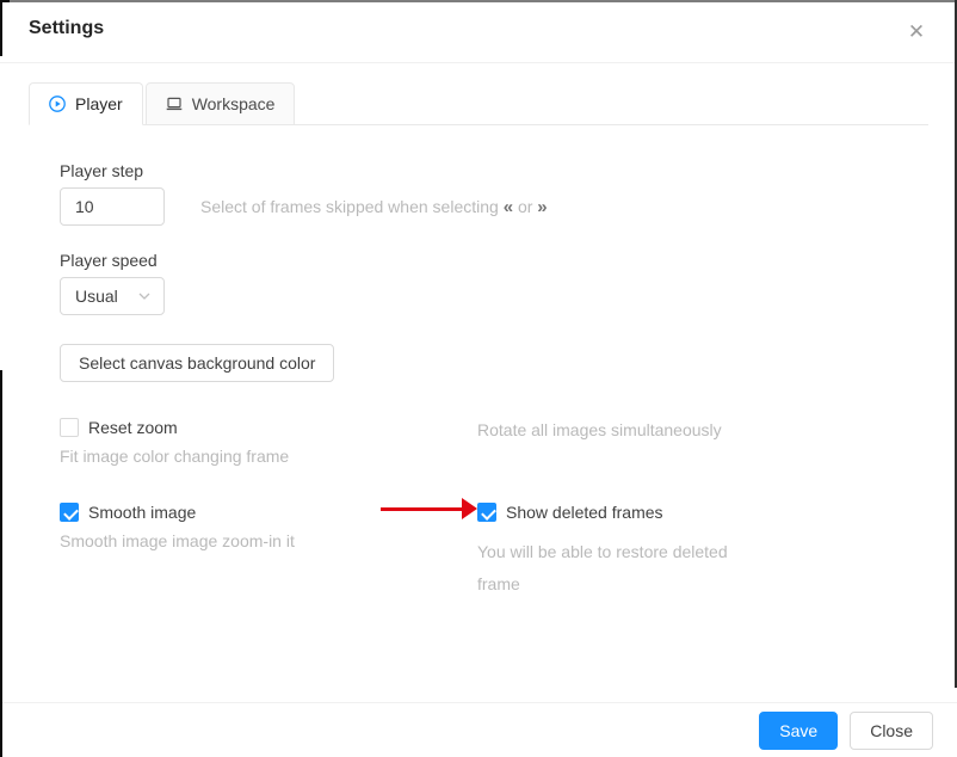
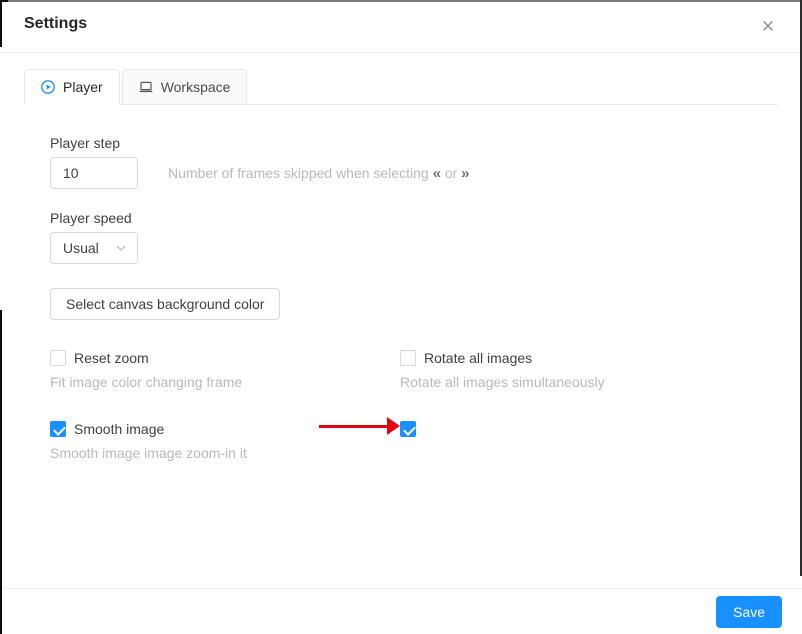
  Settings
  ✕
  Player
  Workspace
  Player step
  10
- Select of frames skipped when selecting « or »
+ Number of frames skipped when selecting « or »
  Player speed
  Usual
  Select canvas background color
  Reset zoom
  Fit image color changing frame
+ Rotate all images
  Rotate all images simultaneously
  Smooth image
  Smooth image image zoom-in it
- Show deleted frames
- You will be able to restore deleted frame
  Save
- Close
